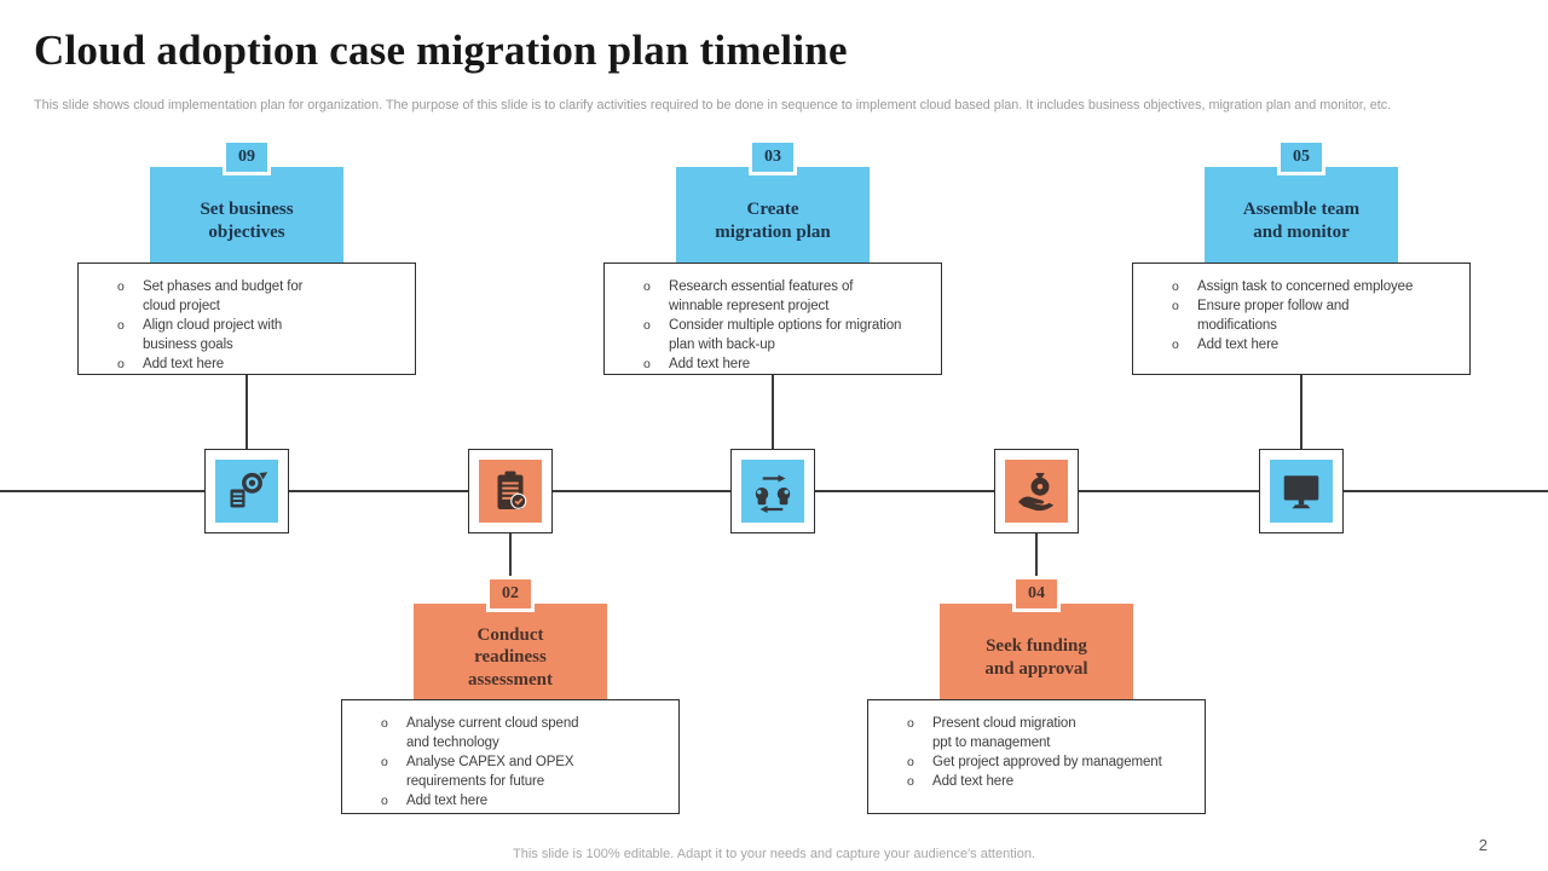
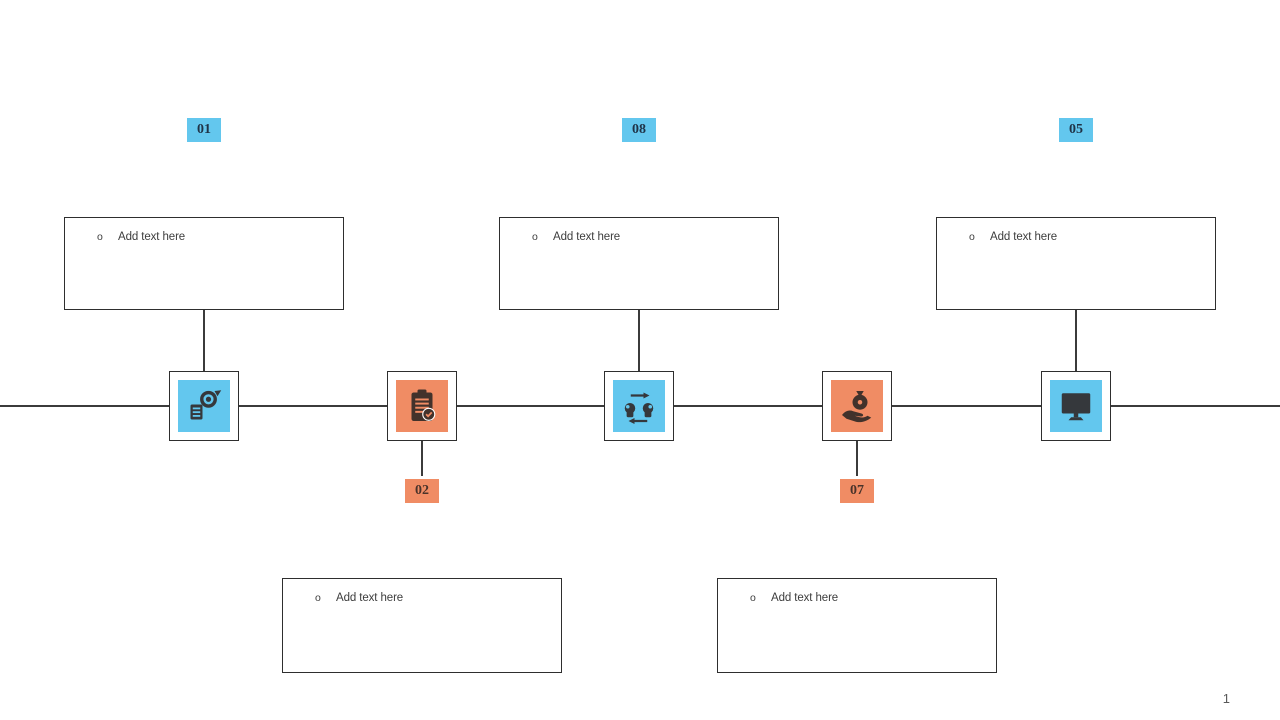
- Cloud adoption case migration plan timeline
- This slide shows cloud implementation plan for organization. The purpose of this slide is to clarify activities required to be done in sequence to implement cloud based plan. It includes business objectives, migration plan and monitor, etc.
- 09
+ 01
- Set business
- objectives
- Set phases and budget for
- cloud project
- Align cloud project with
- business goals
  Add text here
  02
- Conduct
- readiness
- assessment
- Analyse current cloud spend
- and technology
- Analyse CAPEX and OPEX
- requirements for future
  Add text here
- 03
+ 08
- Create
- migration plan
- Research essential features of
- winnable represent project
- Consider multiple options for migration
- plan with back-up
  Add text here
- 04
+ 07
- Seek funding
- and approval
- Present cloud migration
- ppt to management
- Get project approved by management
  Add text here
  05
- Assemble team
- and monitor
- Assign task to concerned employee
- Ensure proper follow and
- modifications
  Add text here
- This slide is 100% editable. Adapt it to your needs and capture your audience's attention.
- 2
+ 1
